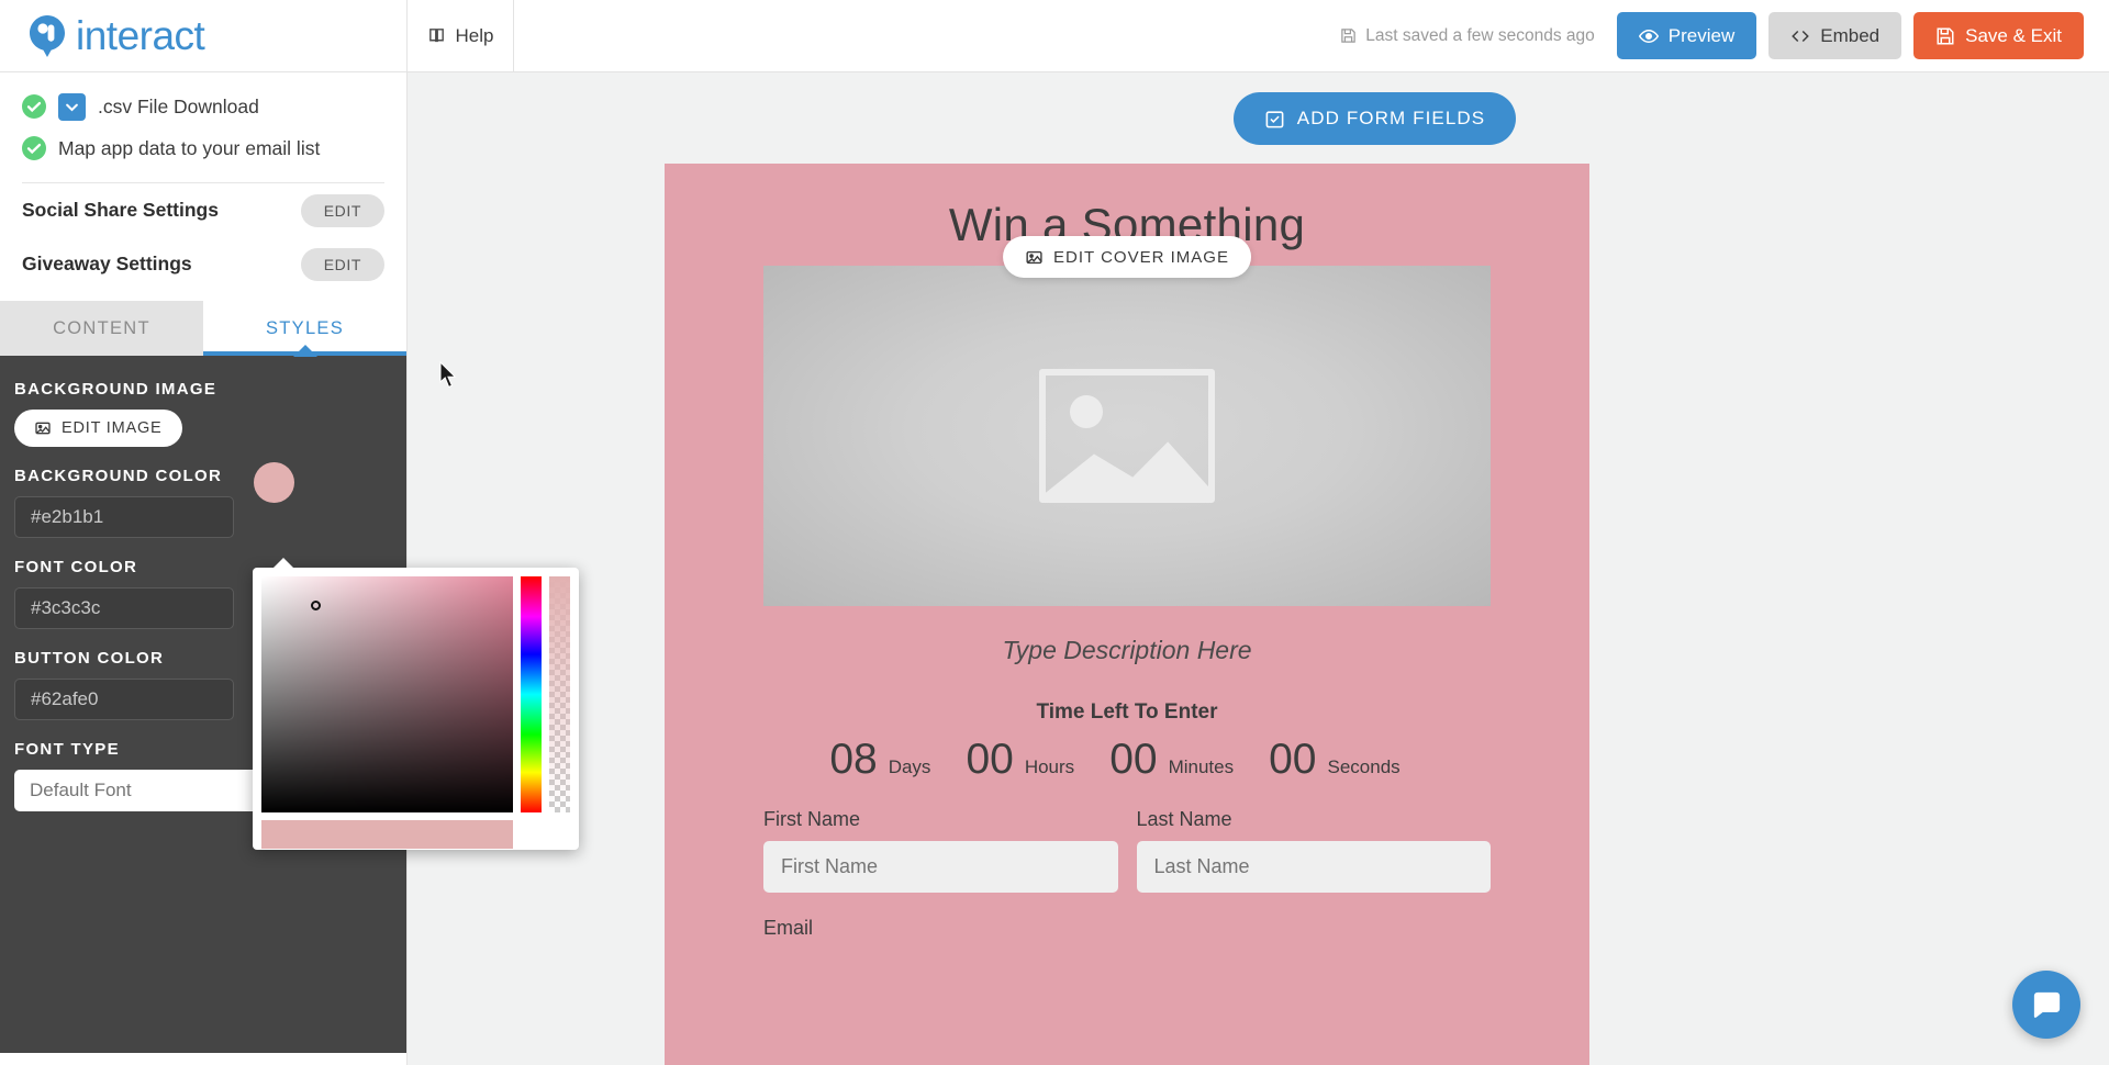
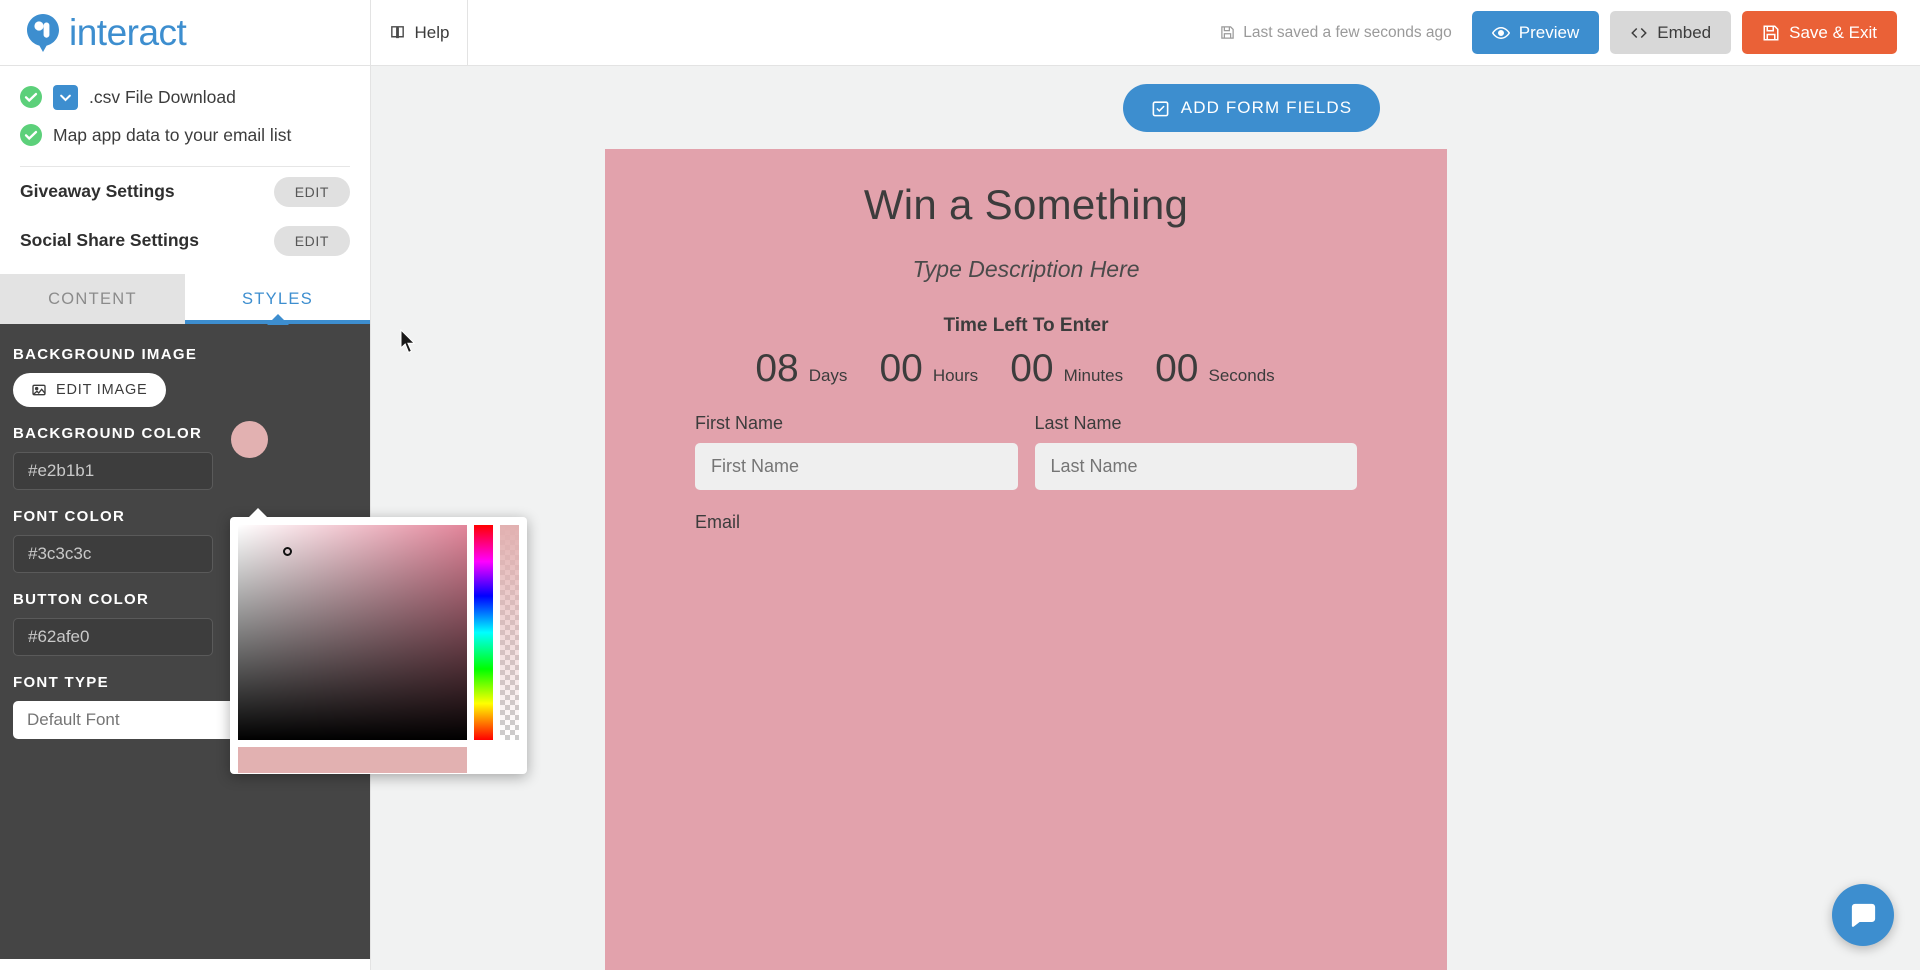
  interact
  Help
  Last saved a few seconds ago
  Preview
  Embed
  Save & Exit
  .csv File Download
  Map app data to your email list
- Social Share Settings
+ Giveaway Settings
  EDIT
- Giveaway Settings
+ Social Share Settings
  EDIT
  CONTENT
  STYLES
  BACKGROUND IMAGE
  EDIT IMAGE
  BACKGROUND COLOR
  #e2b1b1
  FONT COLOR
  #3c3c3c
  BUTTON COLOR
  #62afe0
  FONT TYPE
  Default Font
  ADD FORM FIELDS
  Win a Something
- EDIT COVER IMAGE
  Type Description Here
  Time Left To Enter
  08
  Days
  00
  Hours
  00
  Minutes
  00
  Seconds
  First Name
  First Name
  Last Name
  Last Name
  Email
